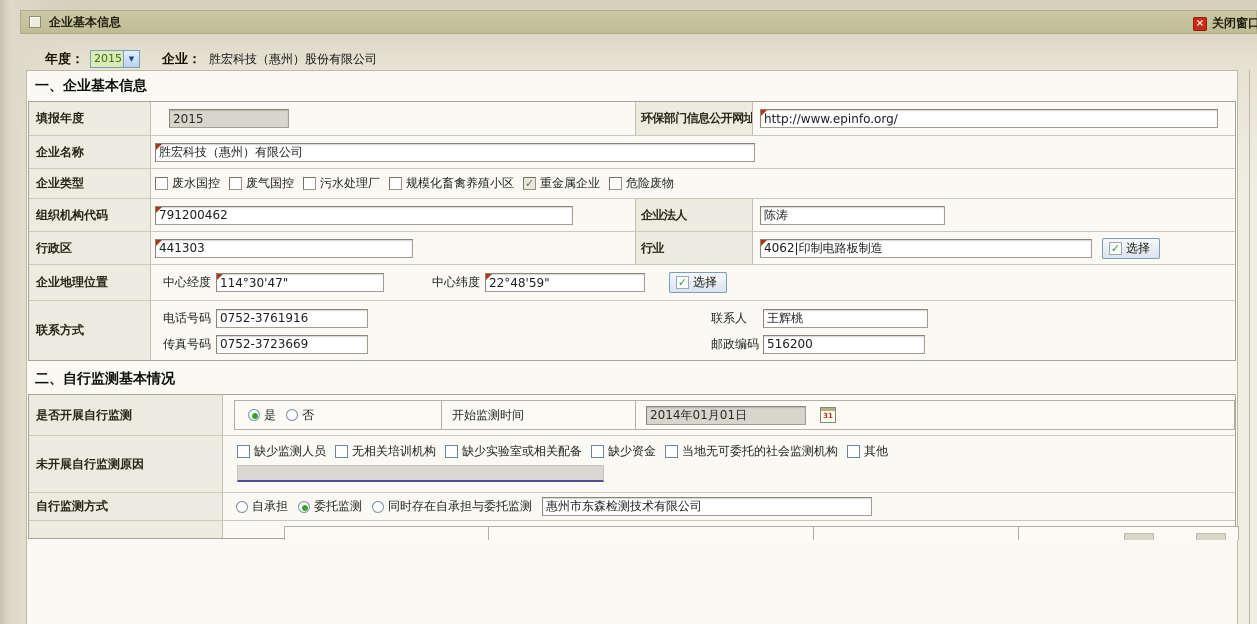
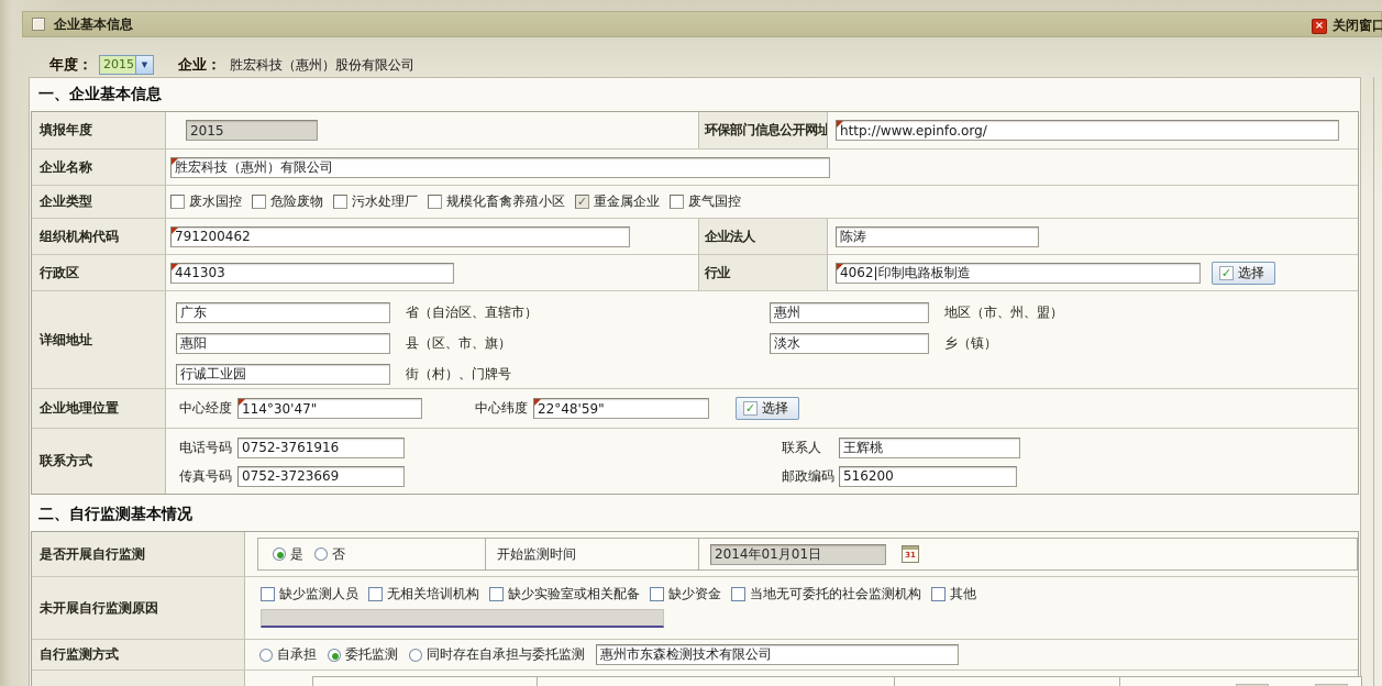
  企业基本信息
  关闭窗口
  年度：
  2015
  企业：
  胜宏科技（惠州）股份有限公司
  一、企业基本信息
  填报年度
  2015
  环保部门信息公开网址
  http://www.epinfo.org/
  企业名称
  胜宏科技（惠州）有限公司
  企业类型
  废水国控
- 废气国控
+ 危险废物
  污水处理厂
  规模化畜禽养殖小区
  重金属企业
- 危险废物
+ 废气国控
  组织机构代码
  791200462
  企业法人
  陈涛
  行政区
  441303
  行业
  4062|印制电路板制造
  选择
+ 详细地址
+ 广东
+ 省（自治区、直辖市）
+ 惠州
+ 地区（市、州、盟）
+ 惠阳
+ 县（区、市、旗）
+ 淡水
+ 乡（镇）
+ 行诚工业园
+ 街（村）、门牌号
  企业地理位置
  中心经度
  114°30'47"
  中心纬度
  22°48'59"
  选择
  联系方式
  电话号码
  0752-3761916
  联系人
  王辉桃
  传真号码
  0752-3723669
  邮政编码
  516200
  二、自行监测基本情况
  是否开展自行监测
  是
  否
  开始监测时间
  2014年01月01日
  未开展自行监测原因
  缺少监测人员
  无相关培训机构
  缺少实验室或相关配备
  缺少资金
  当地无可委托的社会监测机构
  其他
  自行监测方式
  自承担
  委托监测
  同时存在自承担与委托监测
  惠州市东森检测技术有限公司
